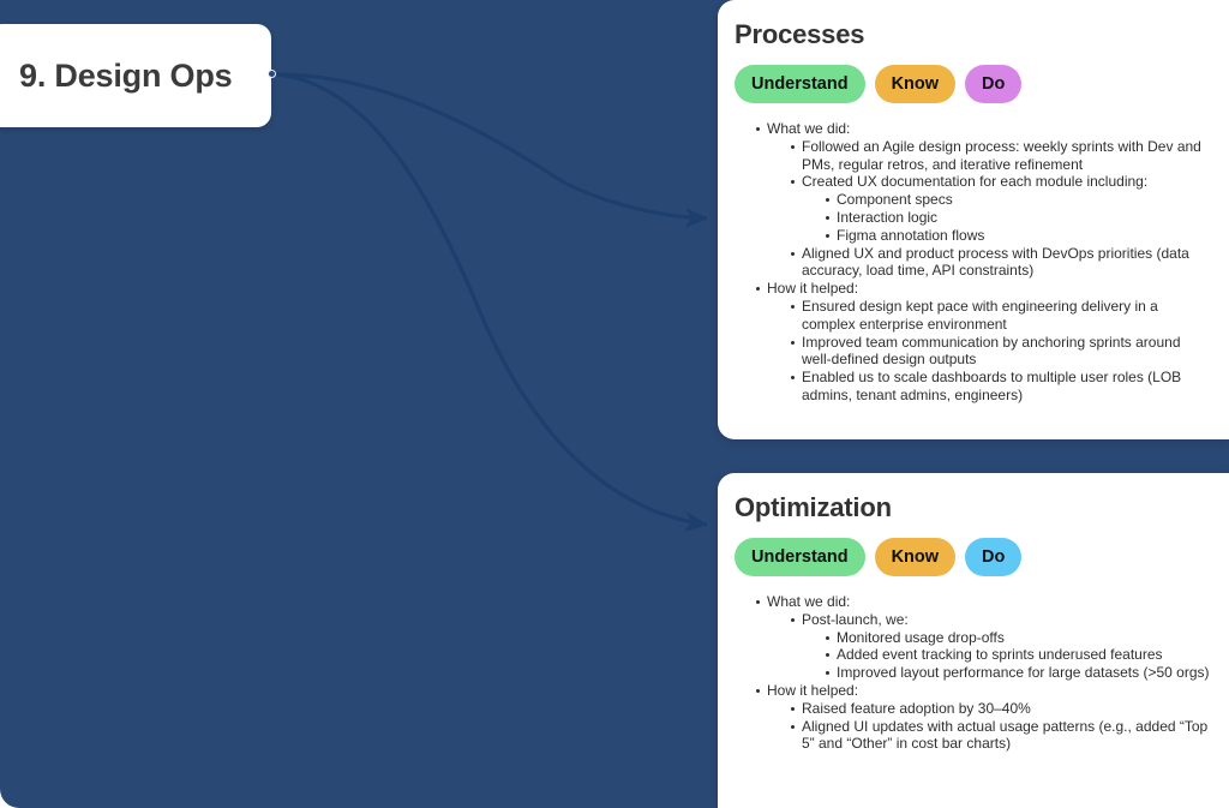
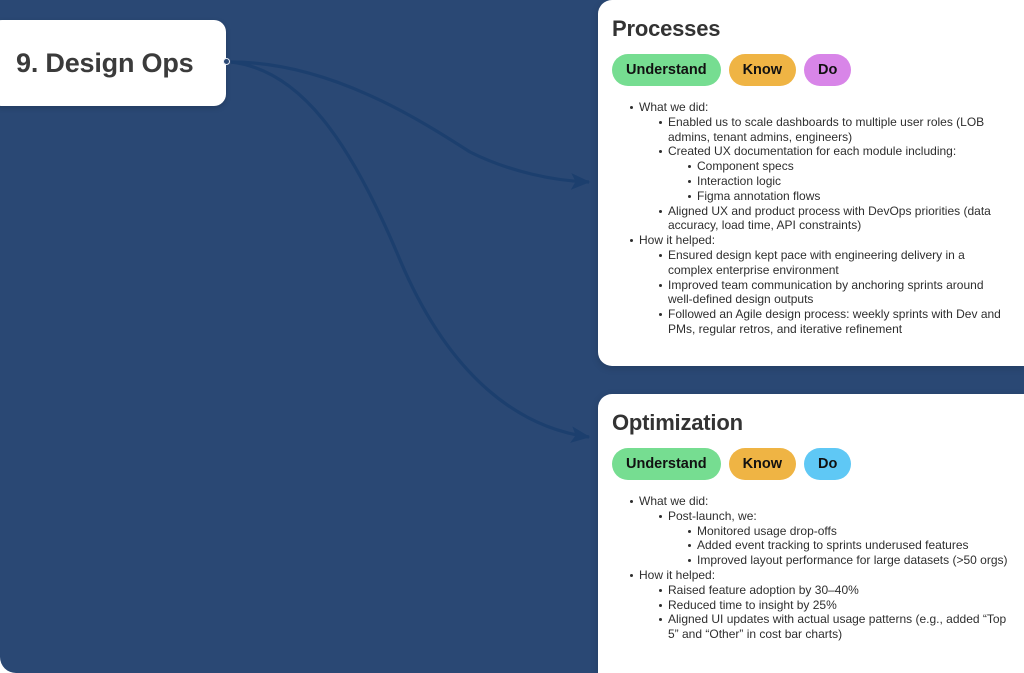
  9. Design Ops
  Processes
  Understand
  Know
  Do
  What we did:
- Followed an Agile design process: weekly sprints with Dev and PMs, regular retros, and iterative refinement
+ Enabled us to scale dashboards to multiple user roles (LOB admins, tenant admins, engineers)
  Created UX documentation for each module including:
  Component specs
  Interaction logic
  Figma annotation flows
  Aligned UX and product process with DevOps priorities (data accuracy, load time, API constraints)
  How it helped:
  Ensured design kept pace with engineering delivery in a complex enterprise environment
  Improved team communication by anchoring sprints around well-defined design outputs
- Enabled us to scale dashboards to multiple user roles (LOB admins, tenant admins, engineers)
+ Followed an Agile design process: weekly sprints with Dev and PMs, regular retros, and iterative refinement
  Optimization
  Understand
  Know
  Do
  What we did:
  Post-launch, we:
  Monitored usage drop-offs
  Added event tracking to sprints underused features
  Improved layout performance for large datasets (>50 orgs)
  How it helped:
  Raised feature adoption by 30–40%
+ Reduced time to insight by 25%
  Aligned UI updates with actual usage patterns (e.g., added “Top 5” and “Other” in cost bar charts)
